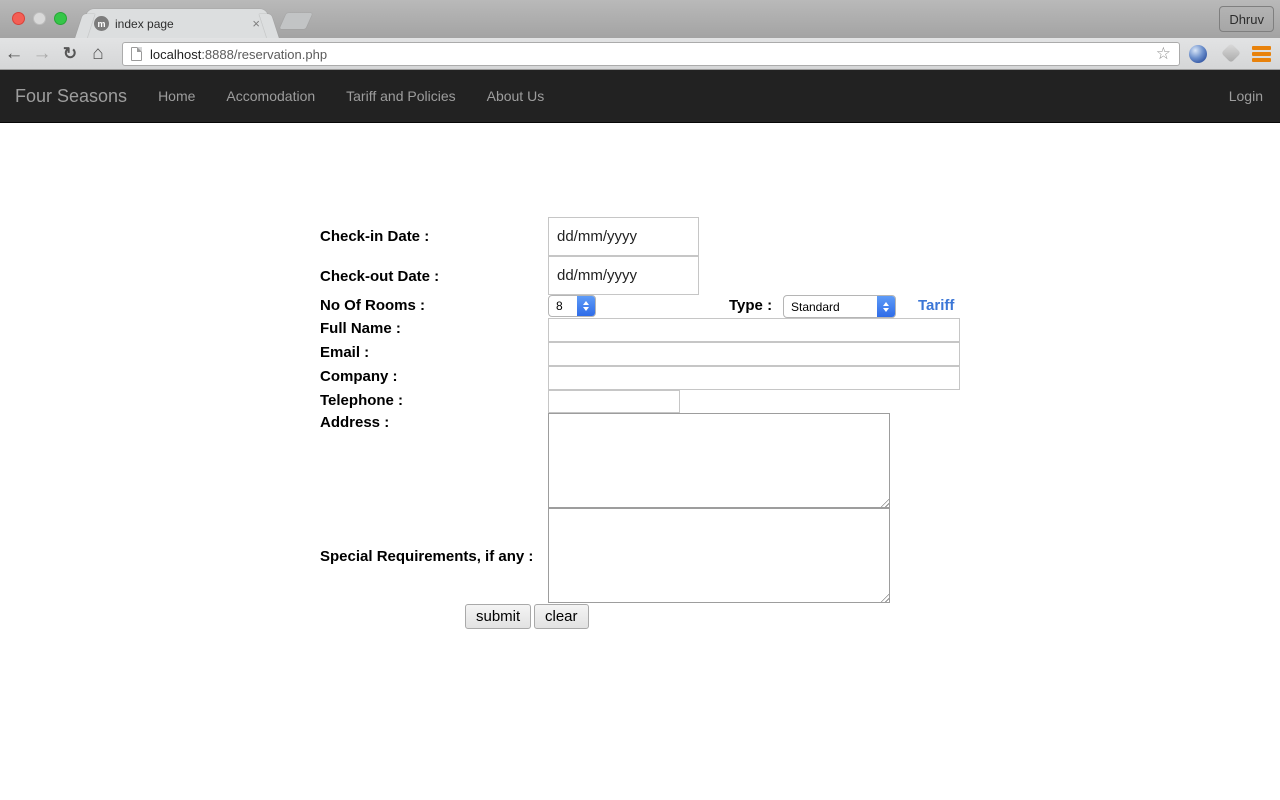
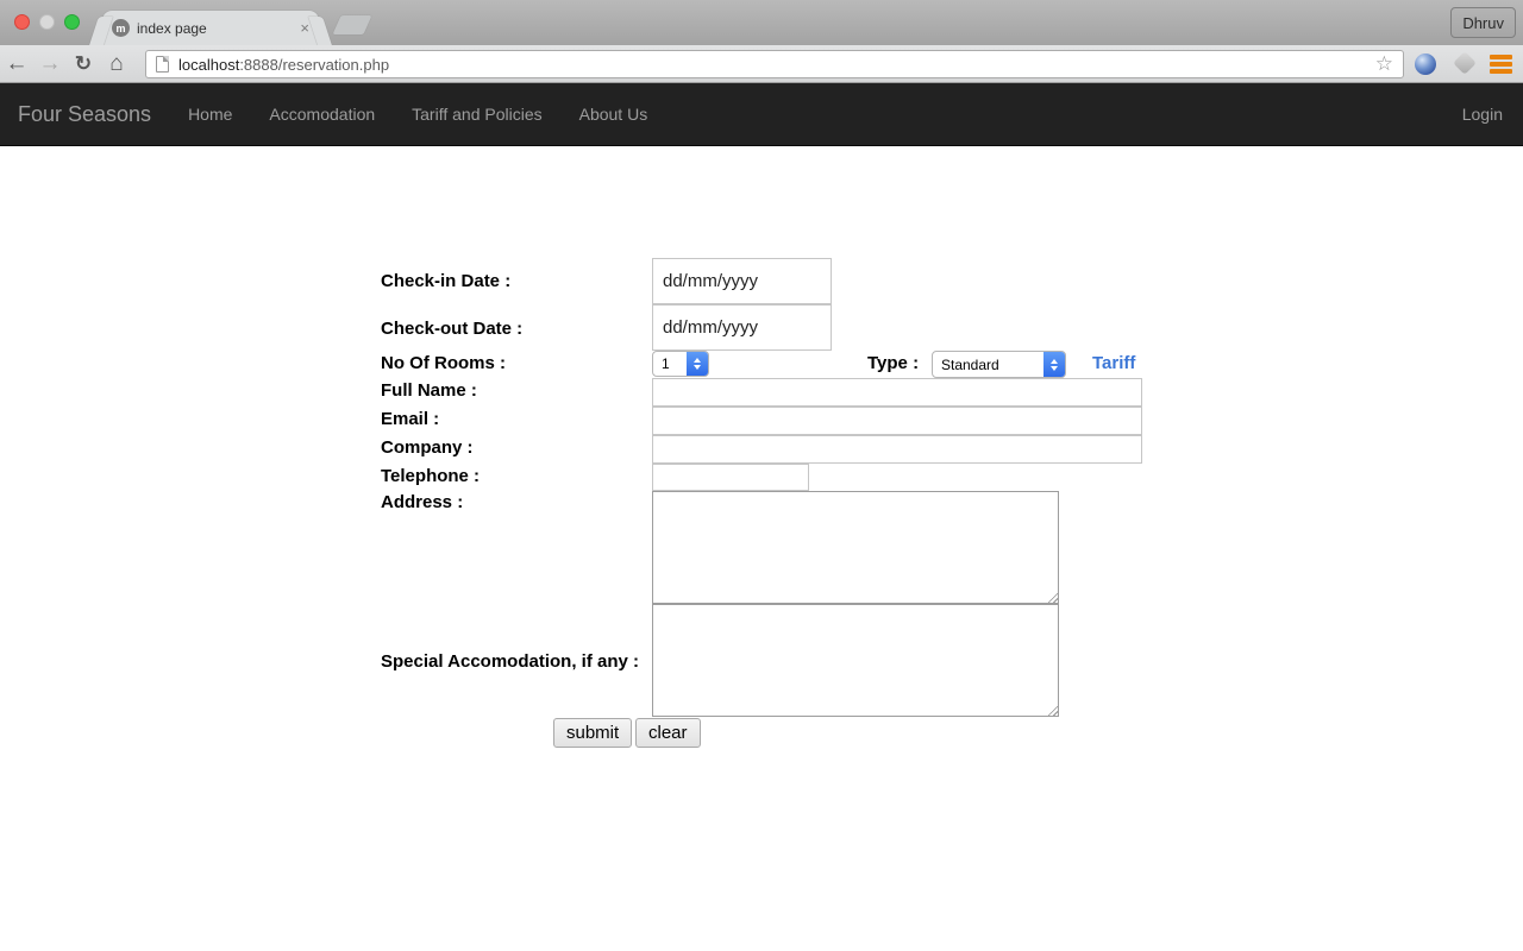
  m
  index page
  ×
  Dhruv
  ←
  →
  ↻
  ⌂
  localhost:8888/reservation.php
  ☆
  Four Seasons
  Home
  Accomodation
  Tariff and Policies
  About Us
  Login
  Check-in Date :
  dd/mm/yyyy
  Check-out Date :
  dd/mm/yyyy
  No Of Rooms :
- 8
+ 1
  Type :
  Standard
  Tariff
  Full Name :
  Email :
  Company :
  Telephone :
  Address :
- Special Requirements, if any :
+ Special Accomodation, if any :
  submit
  clear
